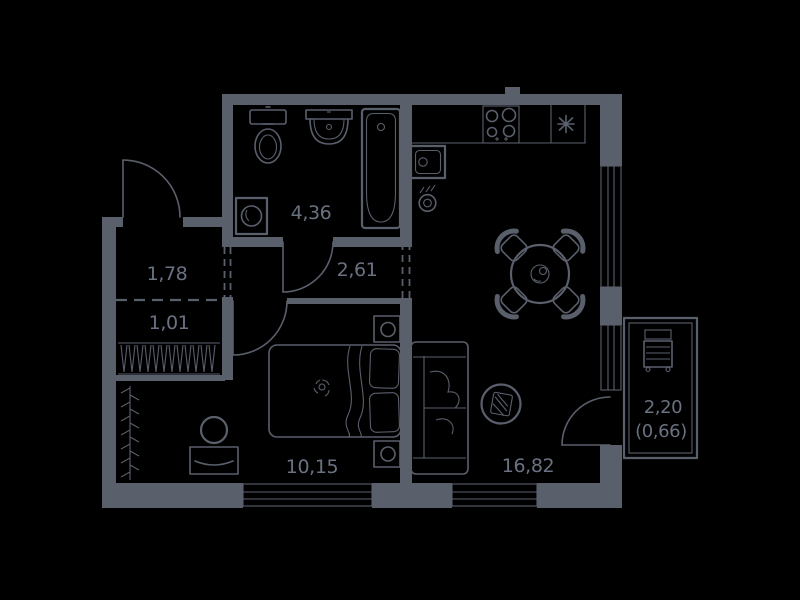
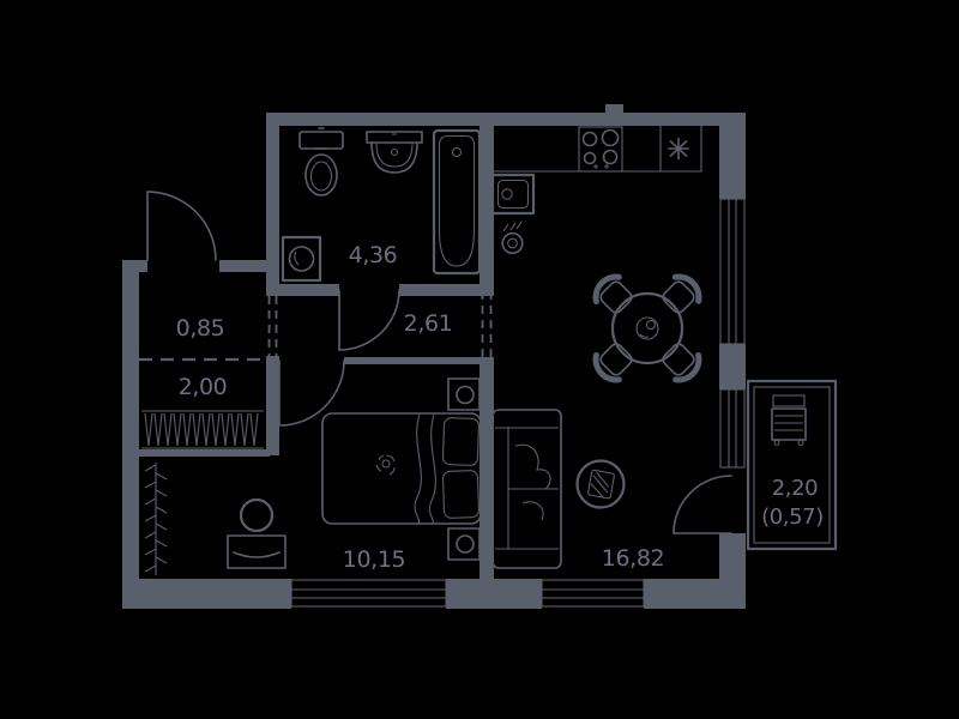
- 1,78
+ 0,85
- 1,01
+ 2,00
  4,36
  2,61
  10,15
  16,82
  2,20
- (0,66)
+ (0,57)
